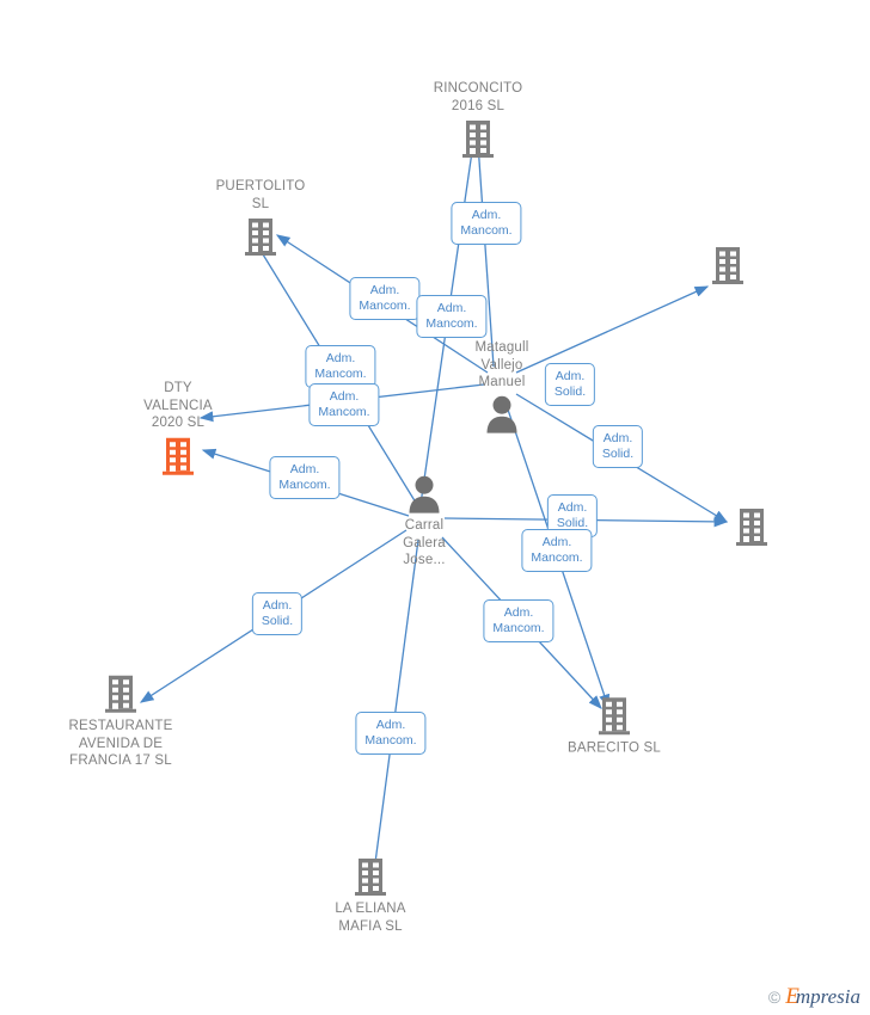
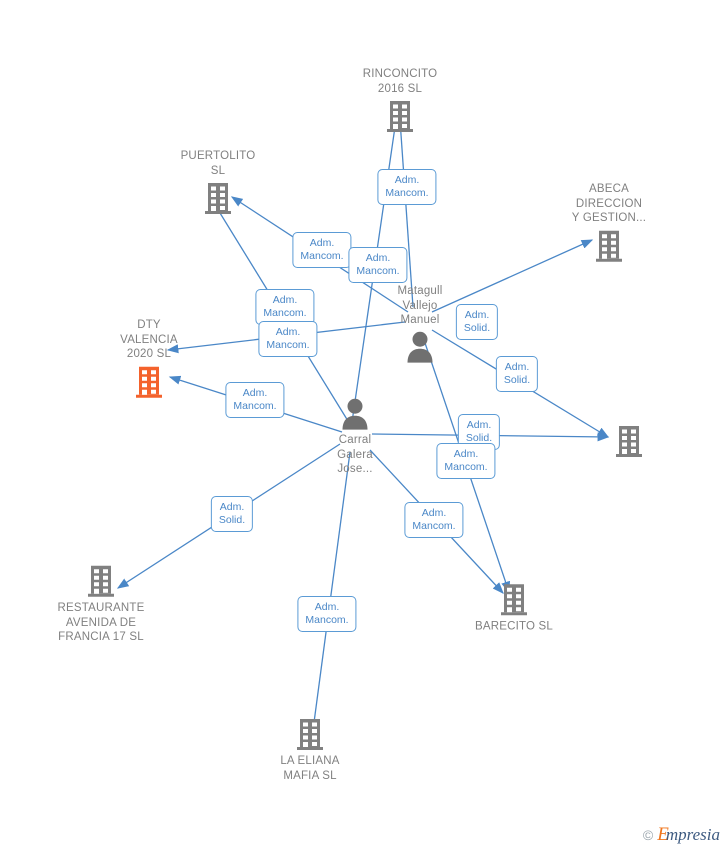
  RINCONCITO
  2016 SL
  PUERTOLITO
  SL
+ ABECA
+ DIRECCION
+ Y GESTION...
  DTY
  VALENCIA
  2020 SL
  Matagull
  Vallejo
  Manuel
  Carral
  Galera
  Jose...
  RESTAURANTE
  AVENIDA DE
  FRANCIA 17 SL
  BARECITO SL
  LA ELIANA
  MAFIA SL
  Adm.
  Mancom.
  Adm.
  Mancom.
  Adm.
  Mancom.
  Adm.
  Mancom.
  Adm.
  Mancom.
  Adm.
  Mancom.
  Adm.
  Solid.
  Adm.
  Solid.
  Adm.
  Solid.
  Adm.
  Mancom.
  Adm.
  Solid.
  Adm.
  Mancom.
  Adm.
  Mancom.
  ©
  E
  mpresia
